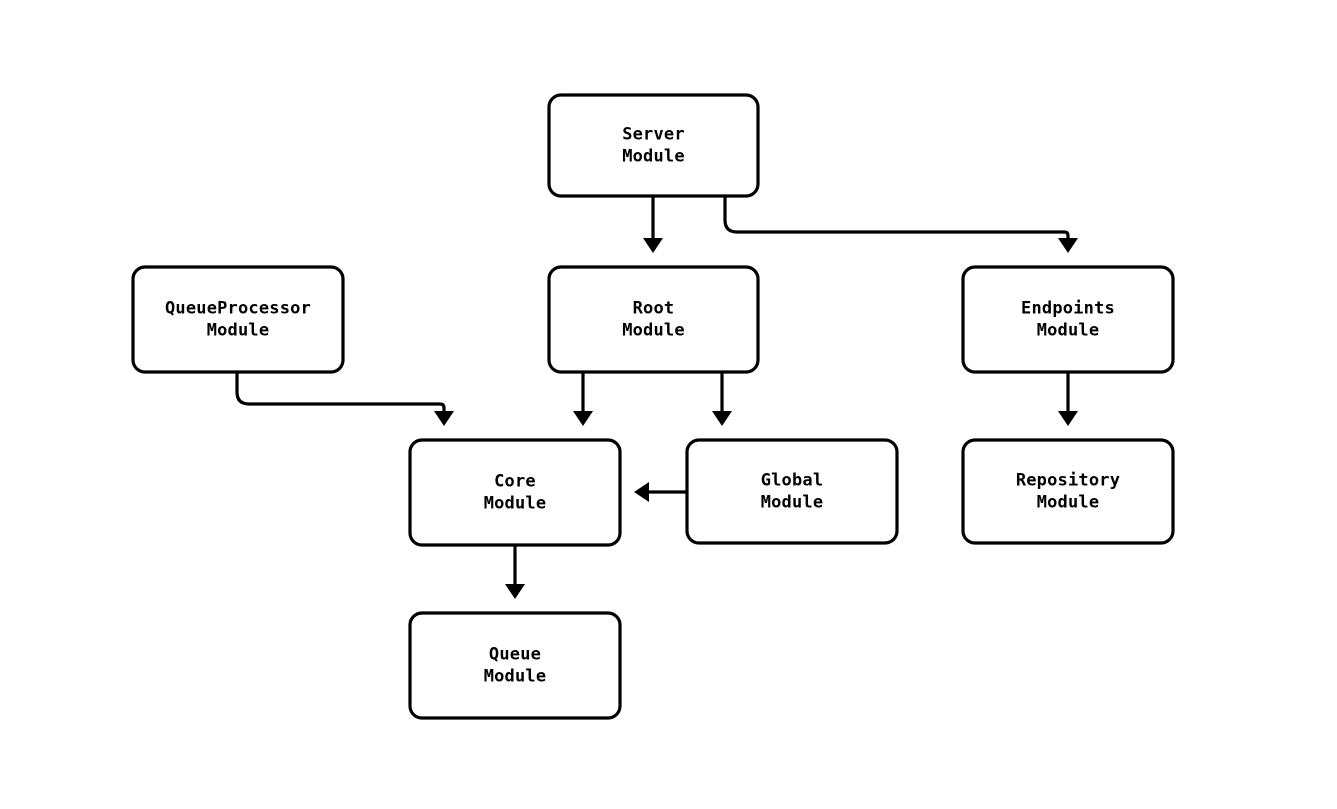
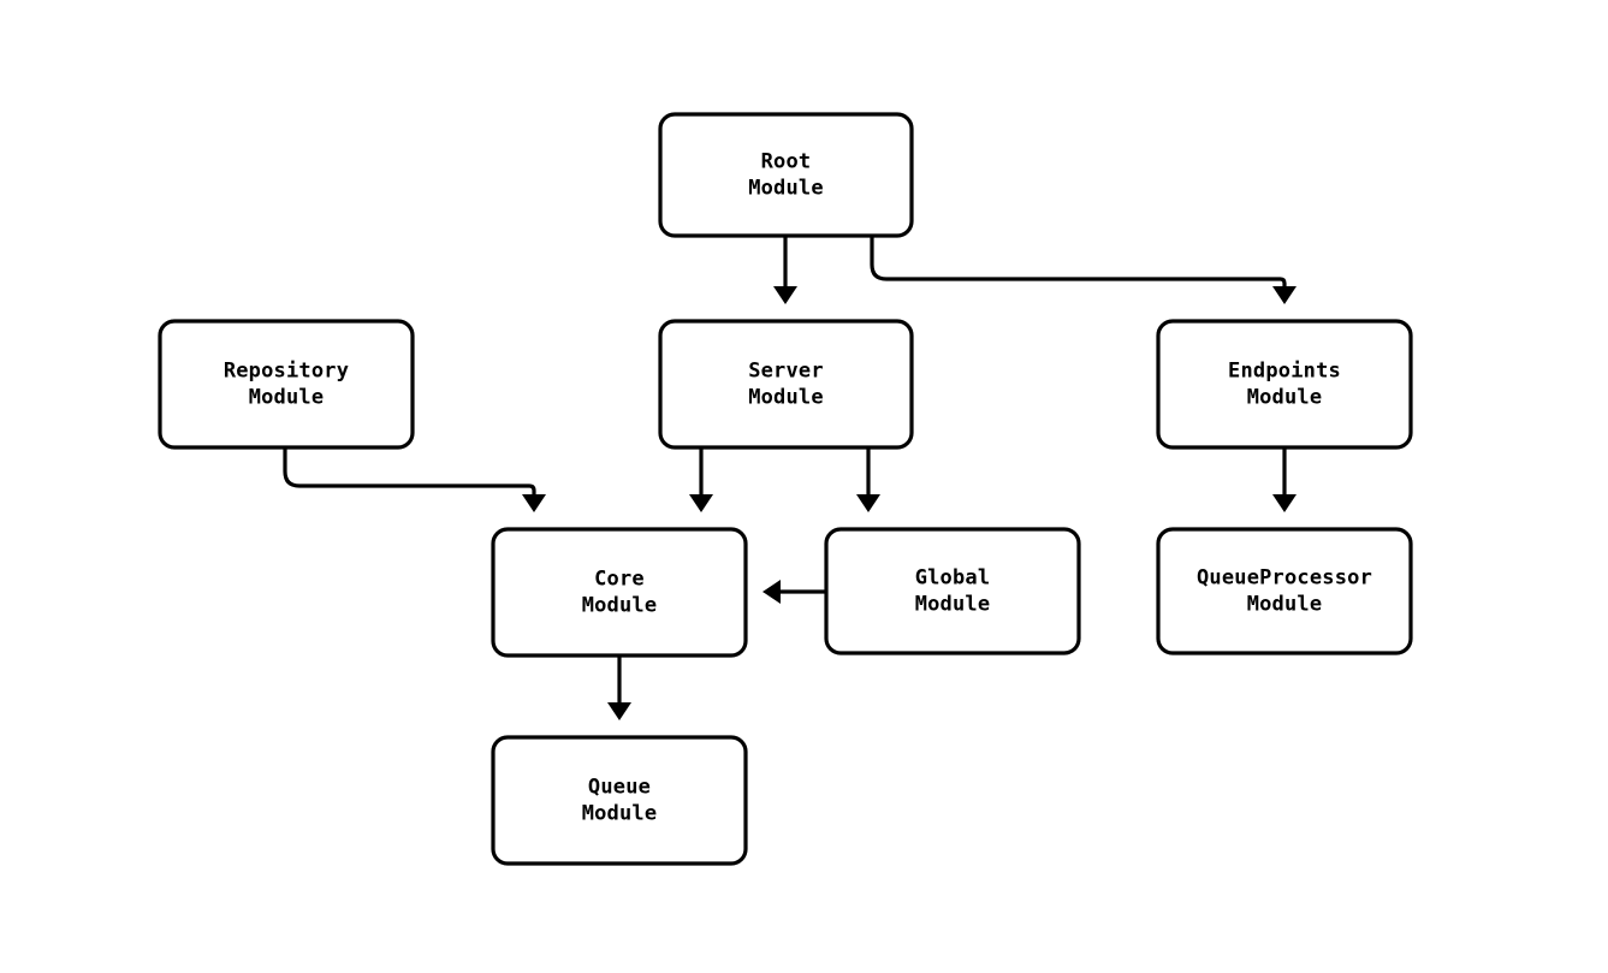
- Server
+ Root
  Module
- QueueProcessor
+ Repository
  Module
- Root
+ Server
  Module
  Endpoints
  Module
  Core
  Module
  Global
  Module
- Repository
+ QueueProcessor
  Module
  Queue
  Module
